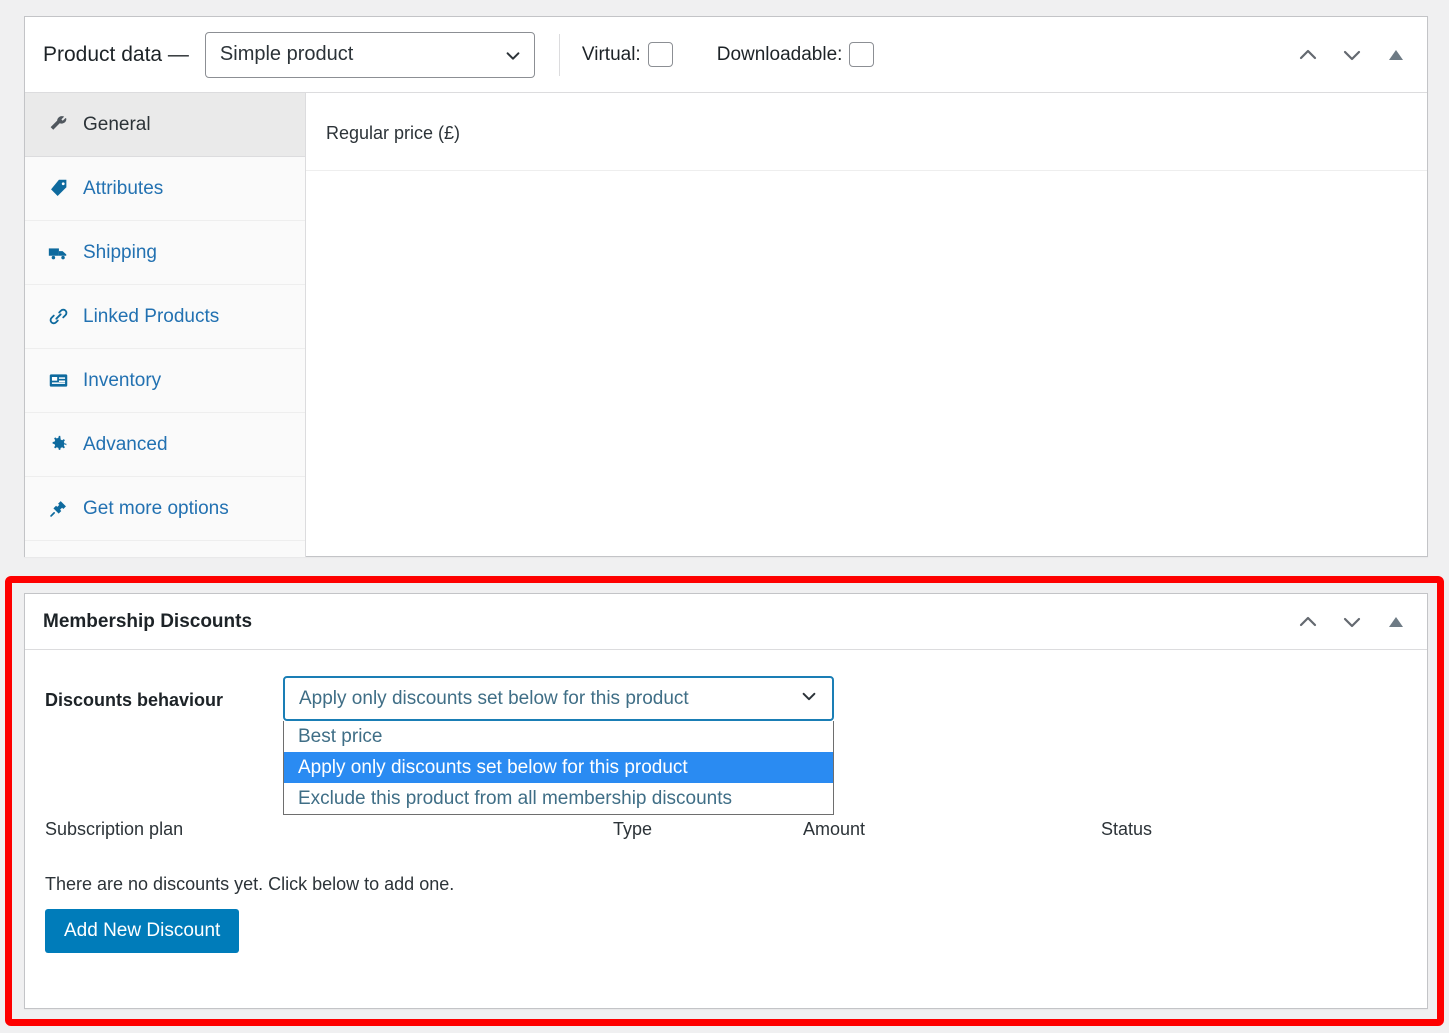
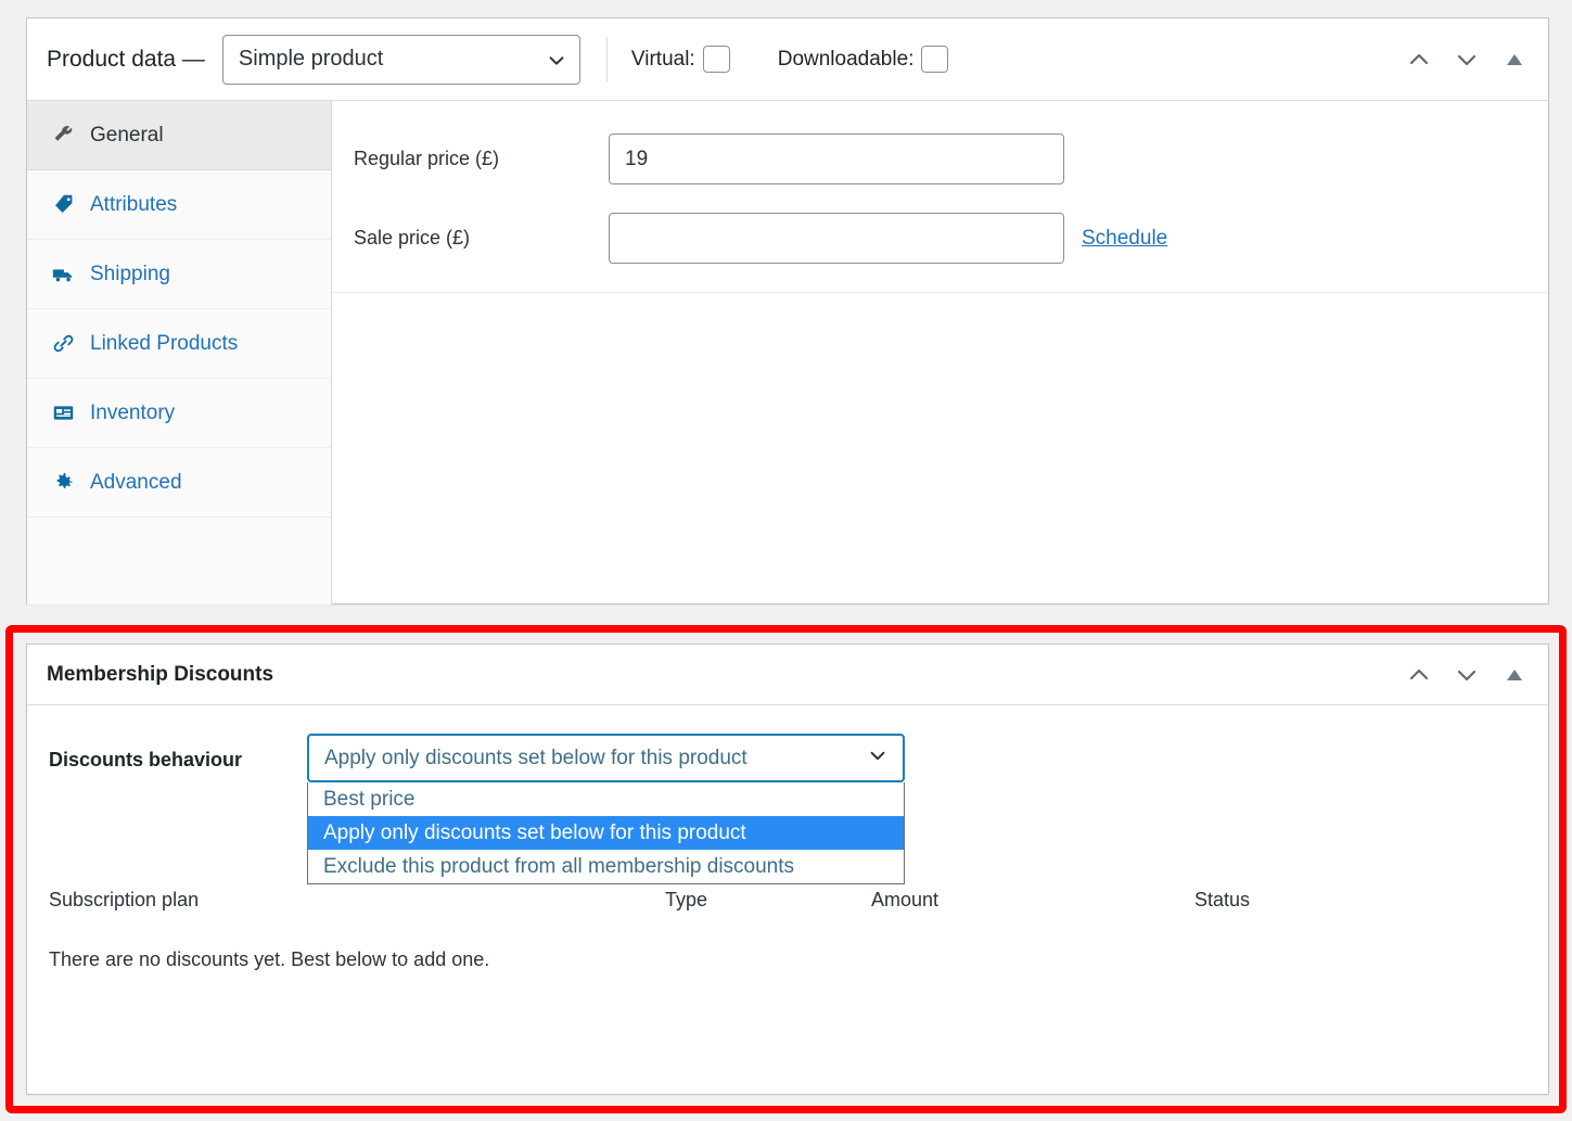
  Product data —
  Simple product
  Virtual:
  Downloadable:
  General
  Attributes
  Shipping
  Linked Products
  Inventory
  Advanced
- Get more options
  Regular price (£)
+ 19
+ Sale price (£)
+ Schedule
  Membership Discounts
  Discounts behaviour
  Apply only discounts set below for this product
  Best price
  Apply only discounts set below for this product
  Exclude this product from all membership discounts
  Subscription plan
  Type
  Amount
  Status
- There are no discounts yet. Click below to add one.
+ There are no discounts yet. Best below to add one.
- Add New Discount
